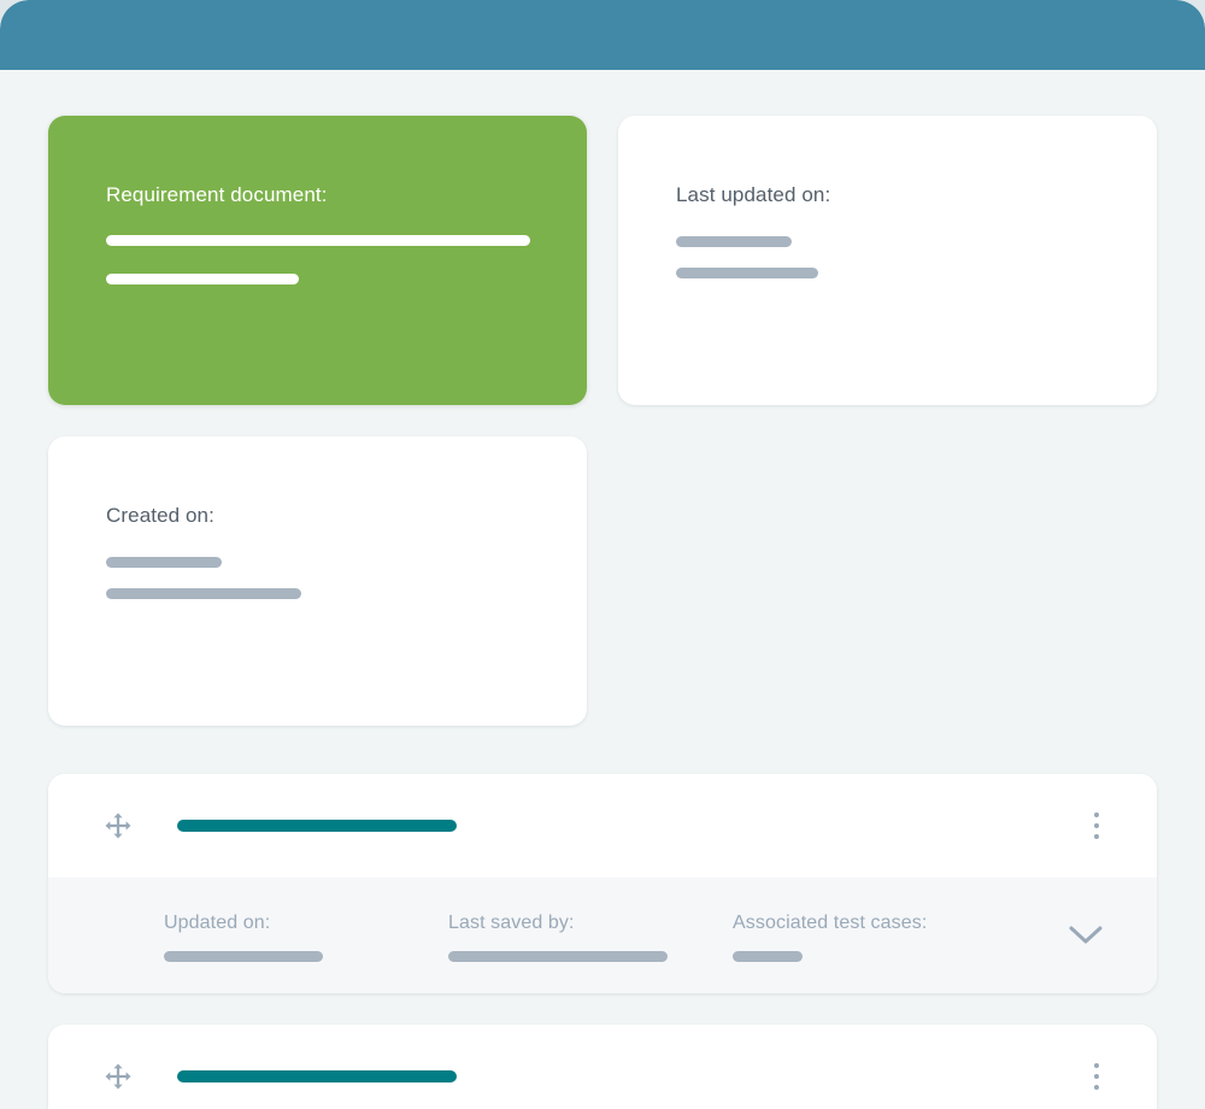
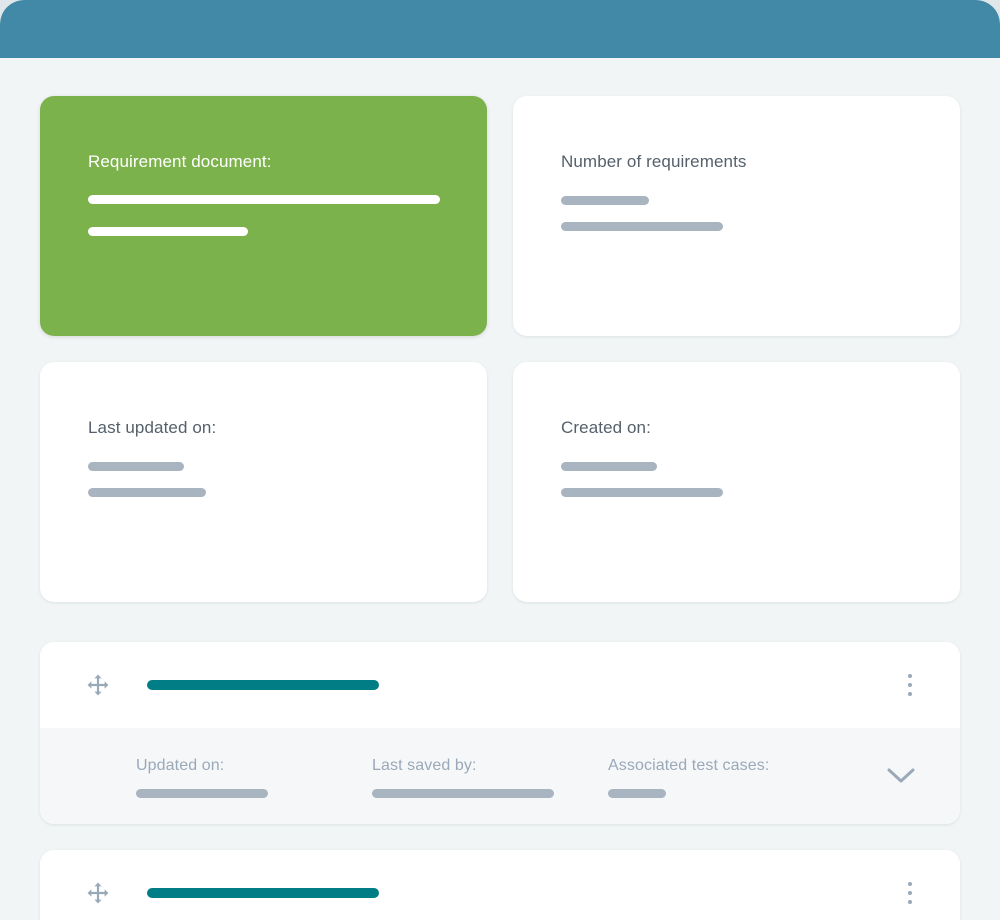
  Requirement document:
+ Number of requirements
  Last updated on:
  Created on:
  Updated on:
  Last saved by:
  Associated test cases:
